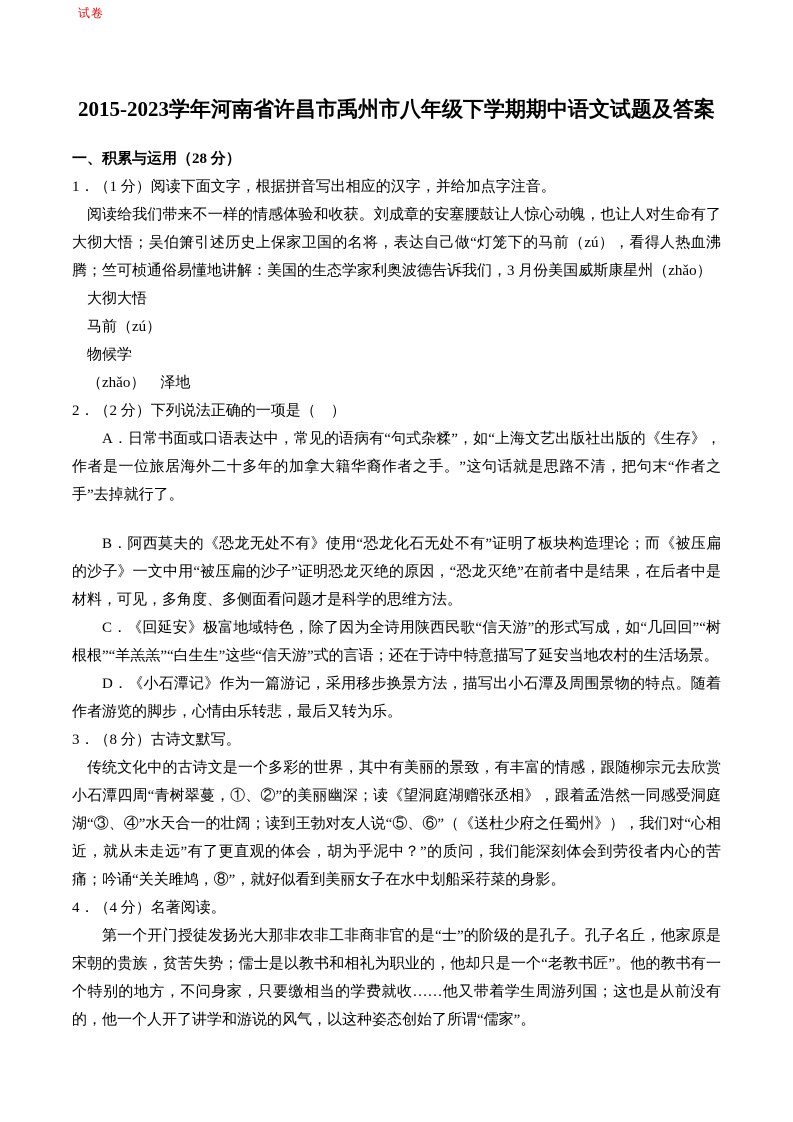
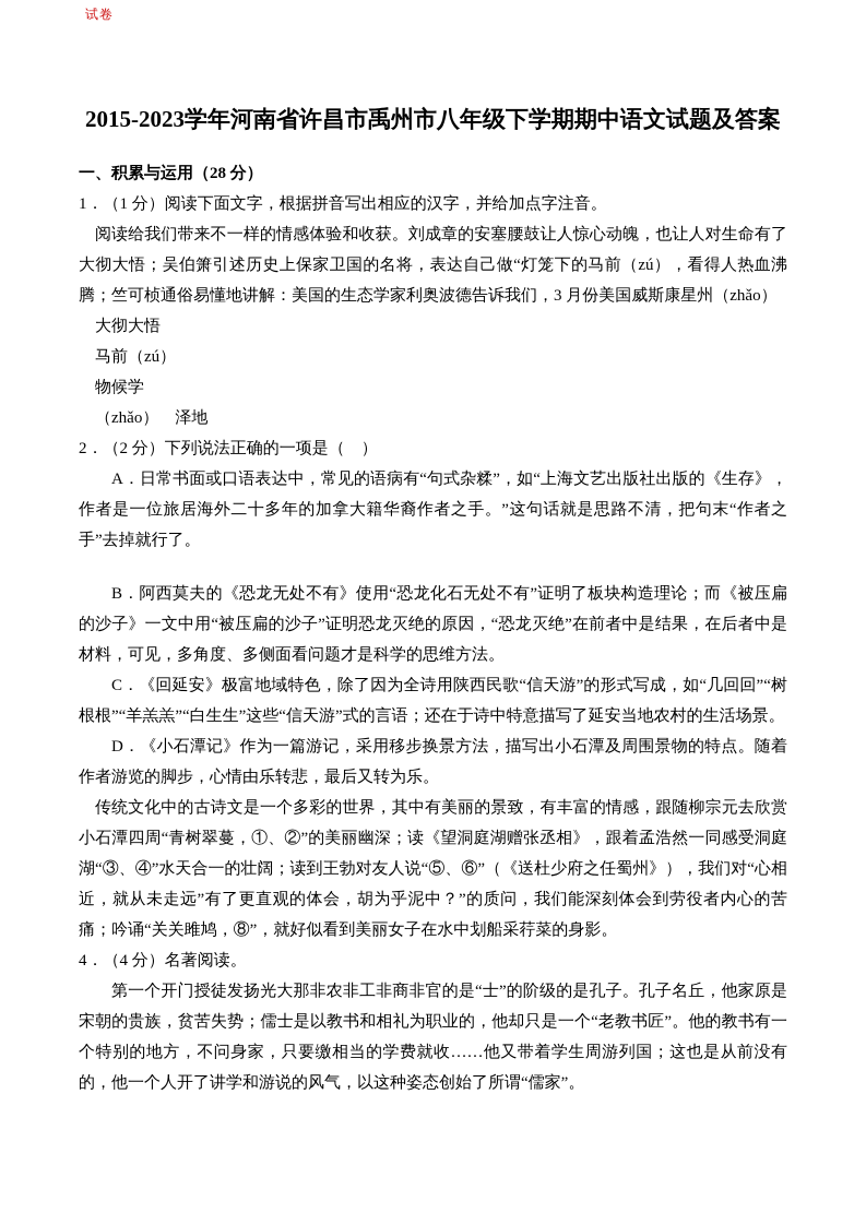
  试卷
  2015-2023学年河南省许昌市禹州市八年级下学期期中语文试题及答案
  一、积累与运用（28 分）
  1．（1 分）阅读下面文字，根据拼音写出相应的汉字，并给加点字注音。
  阅读给我们带来不一样的情感体验和收获。刘成章的安塞腰鼓让人惊心动魄，也让人对生命有了大彻大悟；吴伯箫引述历史上保家卫国的名将，表达自己做“灯笼下的马前（zú），看得人热血沸腾；竺可桢通俗易懂地讲解：美国的生态学家利奥波德告诉我们，3 月份美国威斯康星州（zhǎo）
  大彻大悟
  马前（zú）
  物候学
  （zhǎo） 泽地
  2．（2 分）下列说法正确的一项是（ ）
  A．日常书面或口语表达中，常见的语病有“句式杂糅”，如“上海文艺出版社出版的《生存》，作者是一位旅居海外二十多年的加拿大籍华裔作者之手。”这句话就是思路不清，把句末“作者之手”去掉就行了。
  B．阿西莫夫的《恐龙无处不有》使用“恐龙化石无处不有”证明了板块构造理论；而《被压扁的沙子》一文中用“被压扁的沙子”证明恐龙灭绝的原因，“恐龙灭绝”在前者中是结果，在后者中是材料，可见，多角度、多侧面看问题才是科学的思维方法。
  C．《回延安》极富地域特色，除了因为全诗用陕西民歌“信天游”的形式写成，如“几回回”“树根根”“羊羔羔”“白生生”这些“信天游”式的言语；还在于诗中特意描写了延安当地农村的生活场景。
  D．《小石潭记》作为一篇游记，采用移步换景方法，描写出小石潭及周围景物的特点。随着作者游览的脚步，心情由乐转悲，最后又转为乐。
- 3．（8 分）古诗文默写。
  传统文化中的古诗文是一个多彩的世界，其中有美丽的景致，有丰富的情感，跟随柳宗元去欣赏小石潭四周“青树翠蔓，①、②”的美丽幽深；读《望洞庭湖赠张丞相》，跟着孟浩然一同感受洞庭湖“③、④”水天合一的壮阔；读到王勃对友人说“⑤、⑥”（《送杜少府之任蜀州》），我们对“心相近，就从未走远”有了更直观的体会，胡为乎泥中？”的质问，我们能深刻体会到劳役者内心的苦痛；吟诵“关关雎鸠，⑧”，就好似看到美丽女子在水中划船采荇菜的身影。
  4．（4 分）名著阅读。
  第一个开门授徒发扬光大那非农非工非商非官的是“士”的阶级的是孔子。孔子名丘，他家原是宋朝的贵族，贫苦失势；儒士是以教书和相礼为职业的，他却只是一个“老教书匠”。他的教书有一个特别的地方，不问身家，只要缴相当的学费就收……他又带着学生周游列国；这也是从前没有的，他一个人开了讲学和游说的风气，以这种姿态创始了所谓“儒家”。
